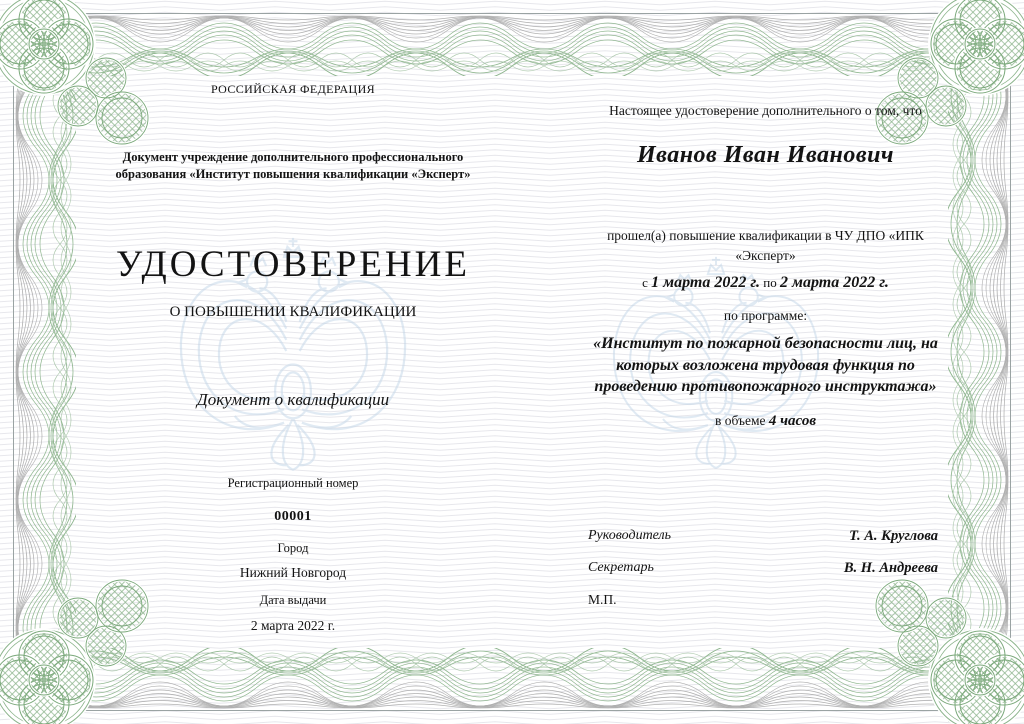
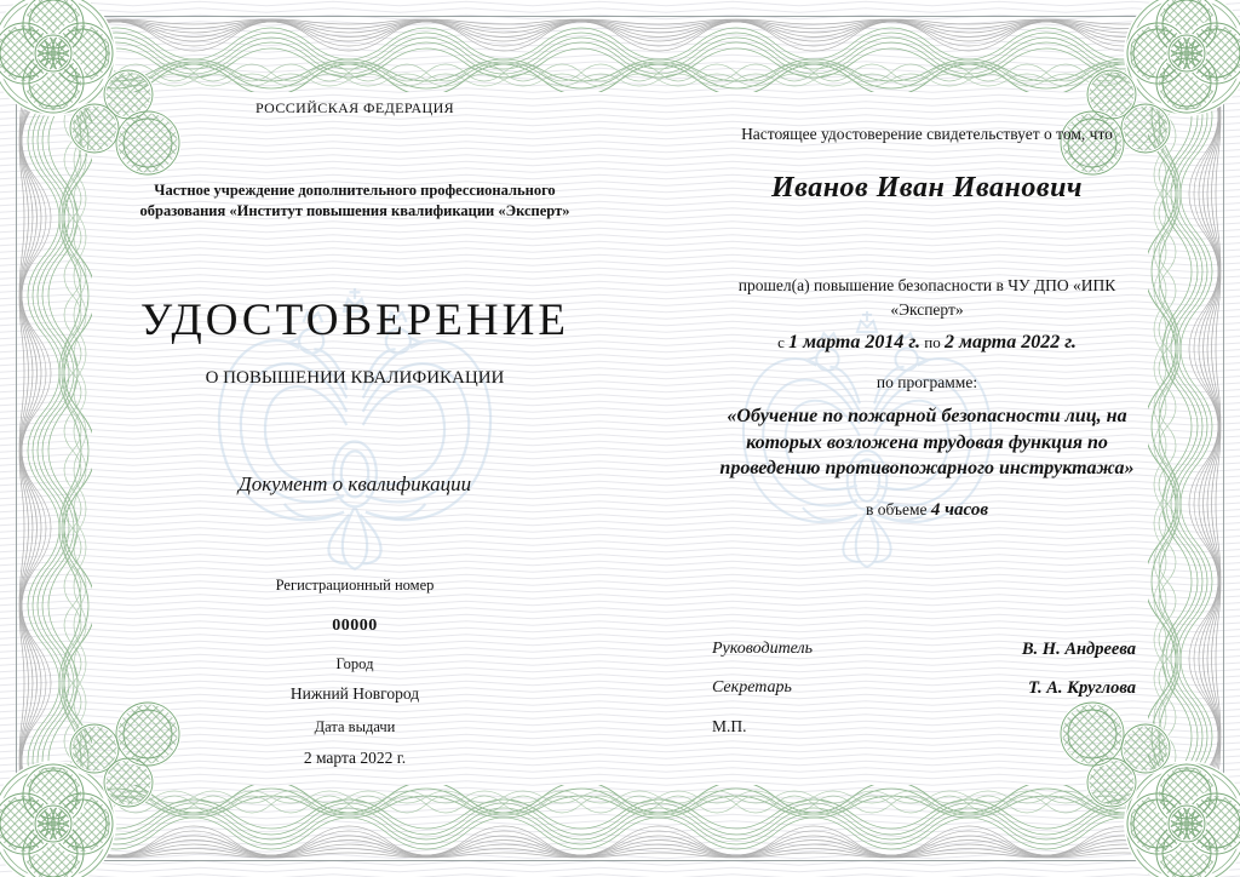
  РОССИЙСКАЯ ФЕДЕРАЦИЯ
- Документ учреждение дополнительного профессионального образования «Институт повышения квалификации «Эксперт»
+ Частное учреждение дополнительного профессионального образования «Институт повышения квалификации «Эксперт»
  УДОСТОВЕРЕНИЕ
  О ПОВЫШЕНИИ КВАЛИФИКАЦИИ
  Документ о квалификации
  Регистрационный номер
- 00001
+ 00000
  Город
  Нижний Новгород
  Дата выдачи
  2 марта 2022 г.
- Настоящее удостоверение дополнительного о том, что
+ Настоящее удостоверение свидетельствует о том, что
  Иванов Иван Иванович
- прошел(а) повышение квалификации в ЧУ ДПО «ИПК «Эксперт»
+ прошел(а) повышение безопасности в ЧУ ДПО «ИПК «Эксперт»
- с 1 марта 2022 г. по 2 марта 2022 г.
+ с 1 марта 2014 г. по 2 марта 2022 г.
  по программе:
- «Институт по пожарной безопасности лиц, на которых возложена трудовая функция по проведению противопожарного инструктажа»
+ «Обучение по пожарной безопасности лиц, на которых возложена трудовая функция по проведению противопожарного инструктажа»
  в объеме 4 часов
  Руководитель
- Т. А. Круглова
+ В. Н. Андреева
  Секретарь
- В. Н. Андреева
+ Т. А. Круглова
  М.П.
